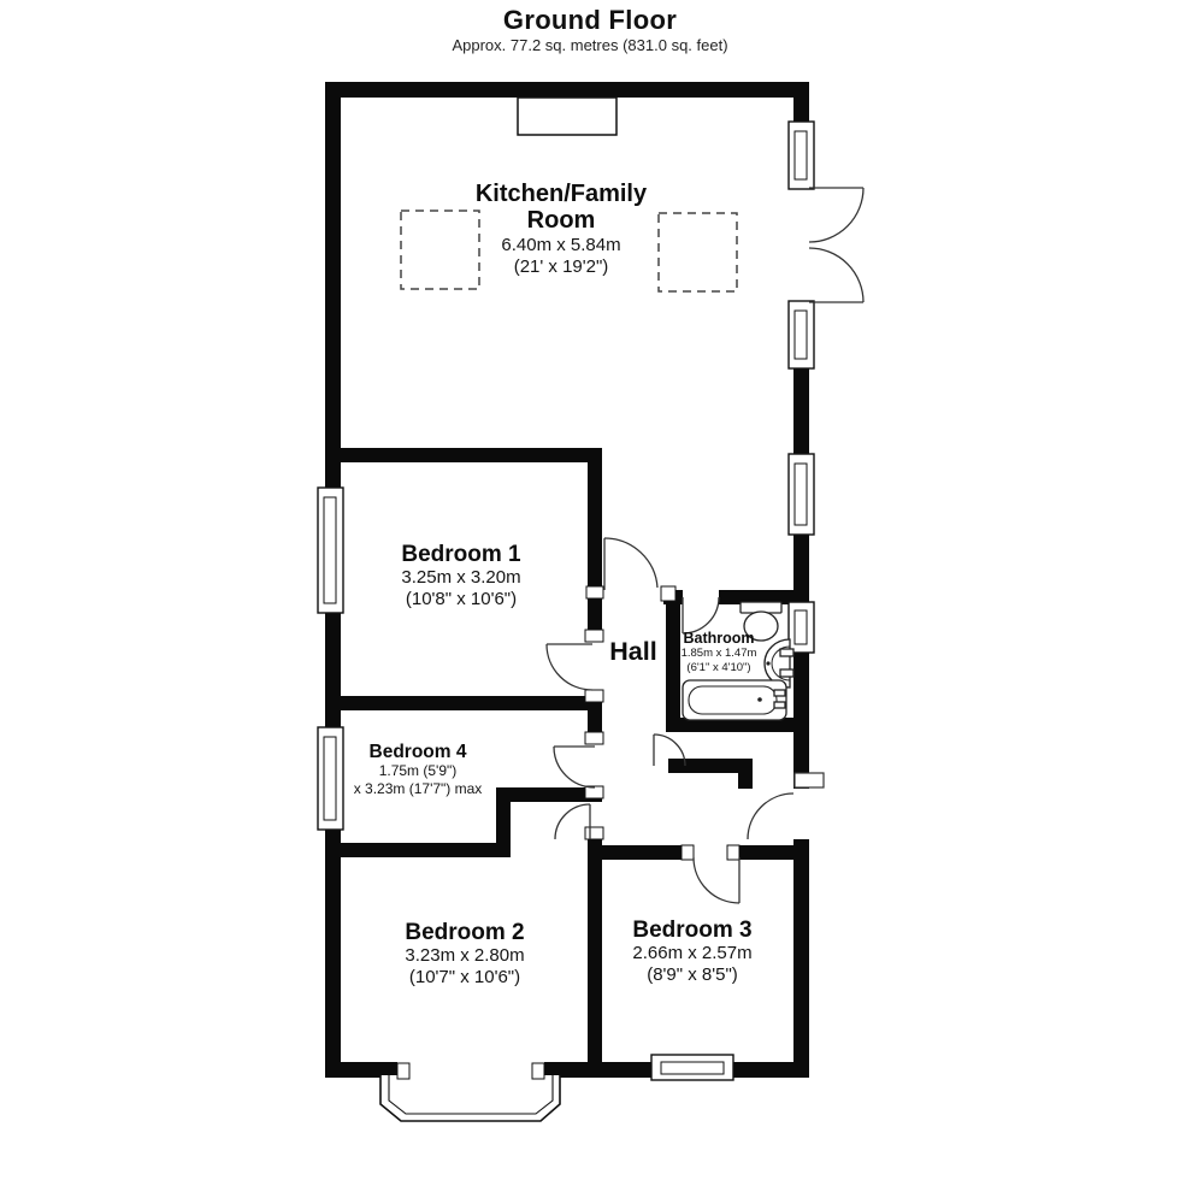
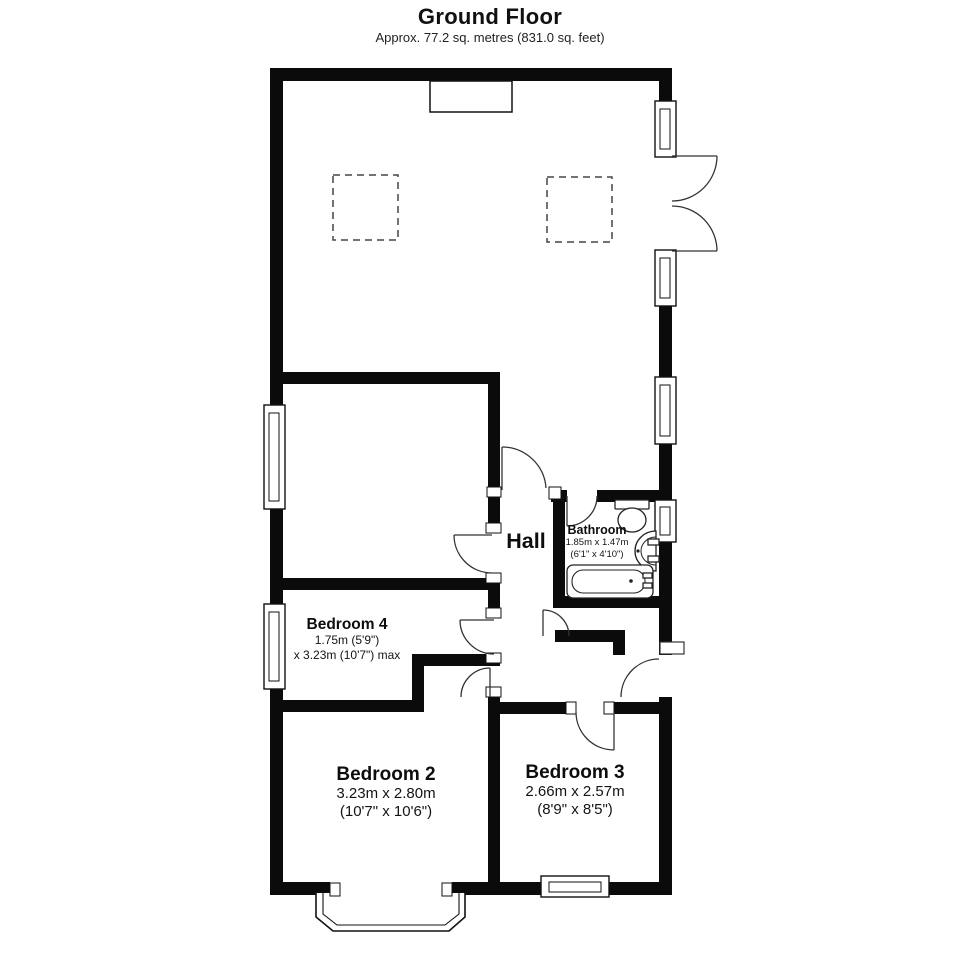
  Ground Floor
  Approx. 77.2 sq. metres (831.0 sq. feet)
- Kitchen/Family Room
- 6.40m x 5.84m
- (21' x 19'2")
- Bedroom 1
- 3.25m x 3.20m
- (10'8" x 10'6")
  Bedroom 4
  1.75m (5'9")
- x 3.23m (17'7") max
+ x 3.23m (10'7") max
  Hall
  Bathroom
  1.85m x 1.47m
  (6'1" x 4'10")
  Bedroom 2
  3.23m x 2.80m
  (10'7" x 10'6")
  Bedroom 3
  2.66m x 2.57m
  (8'9" x 8'5")
